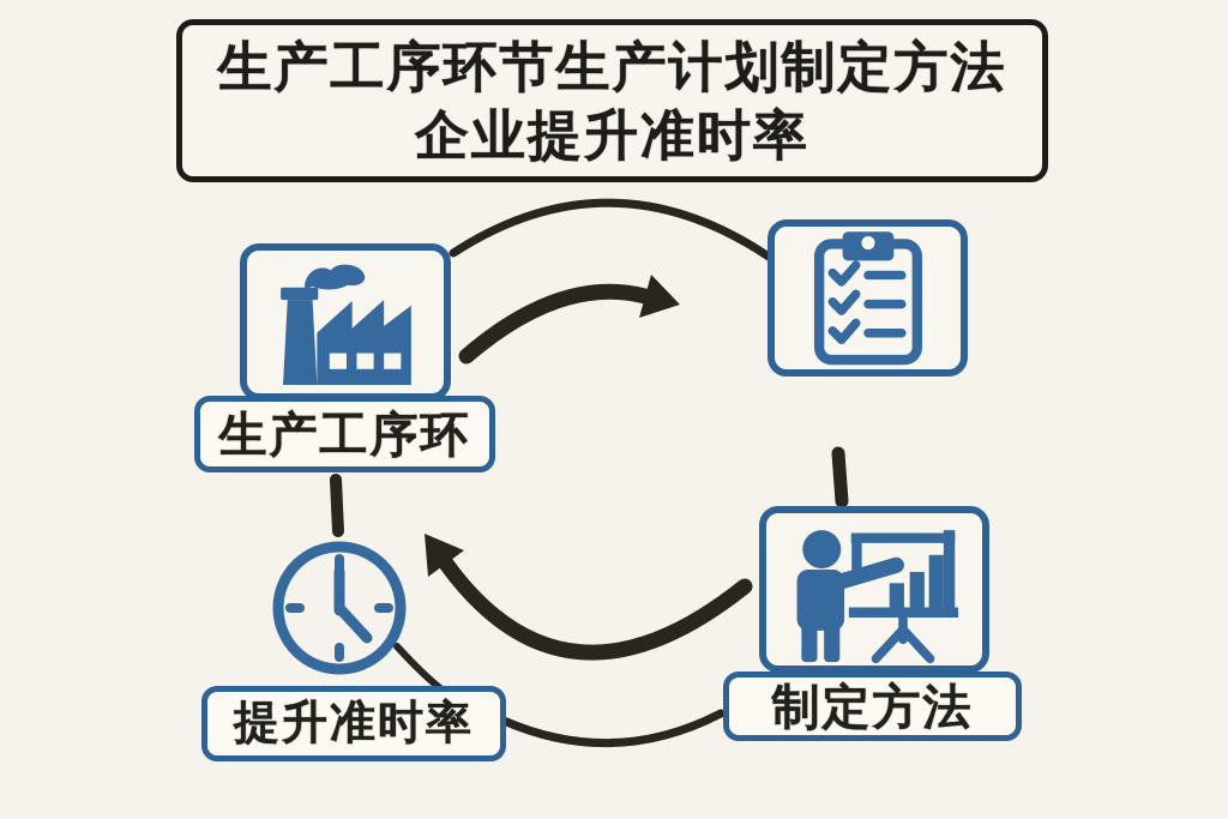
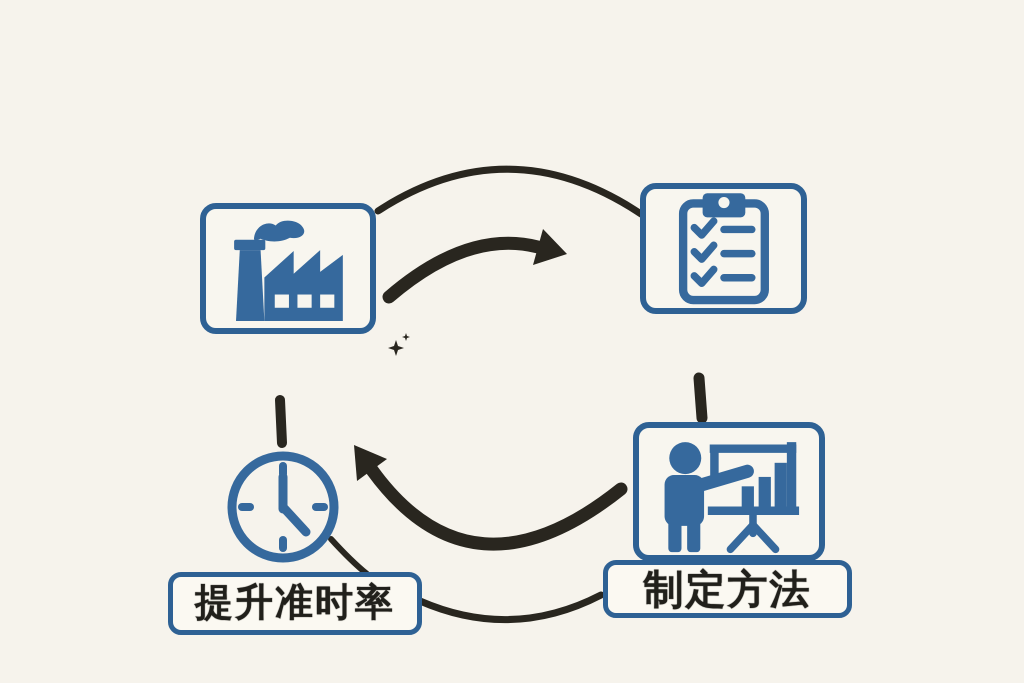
- 生产工序环节生产计划制定方法
- 企业提升准时率
- 生产工序环
  制定方法
  提升准时率
